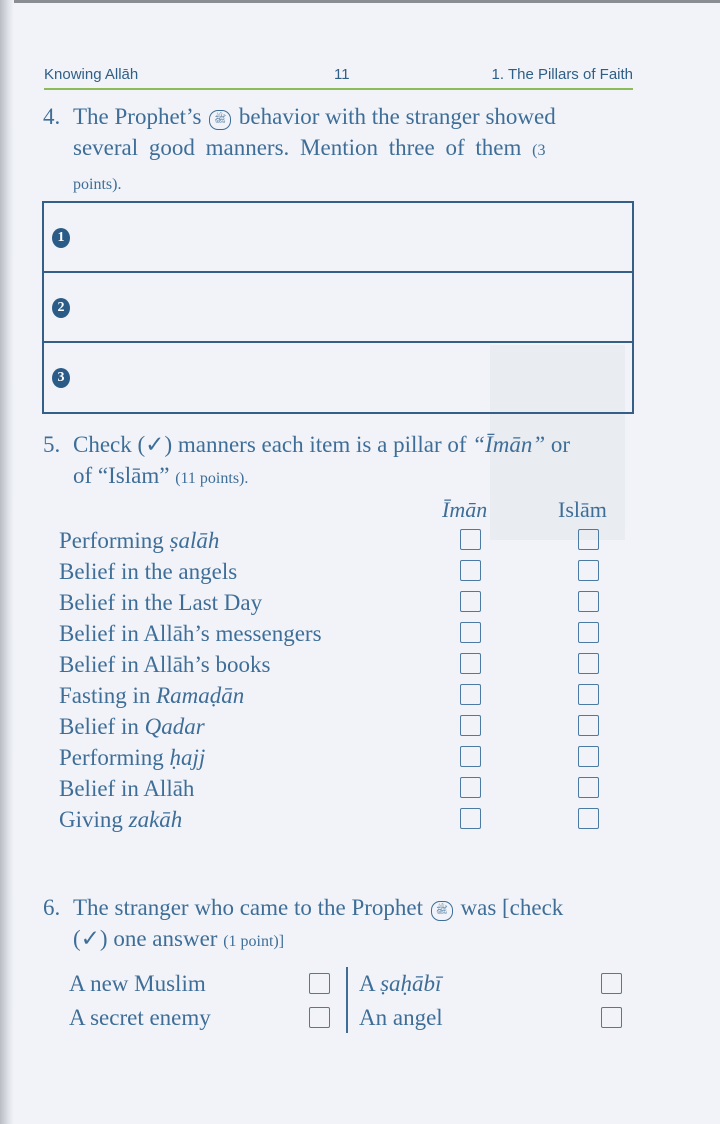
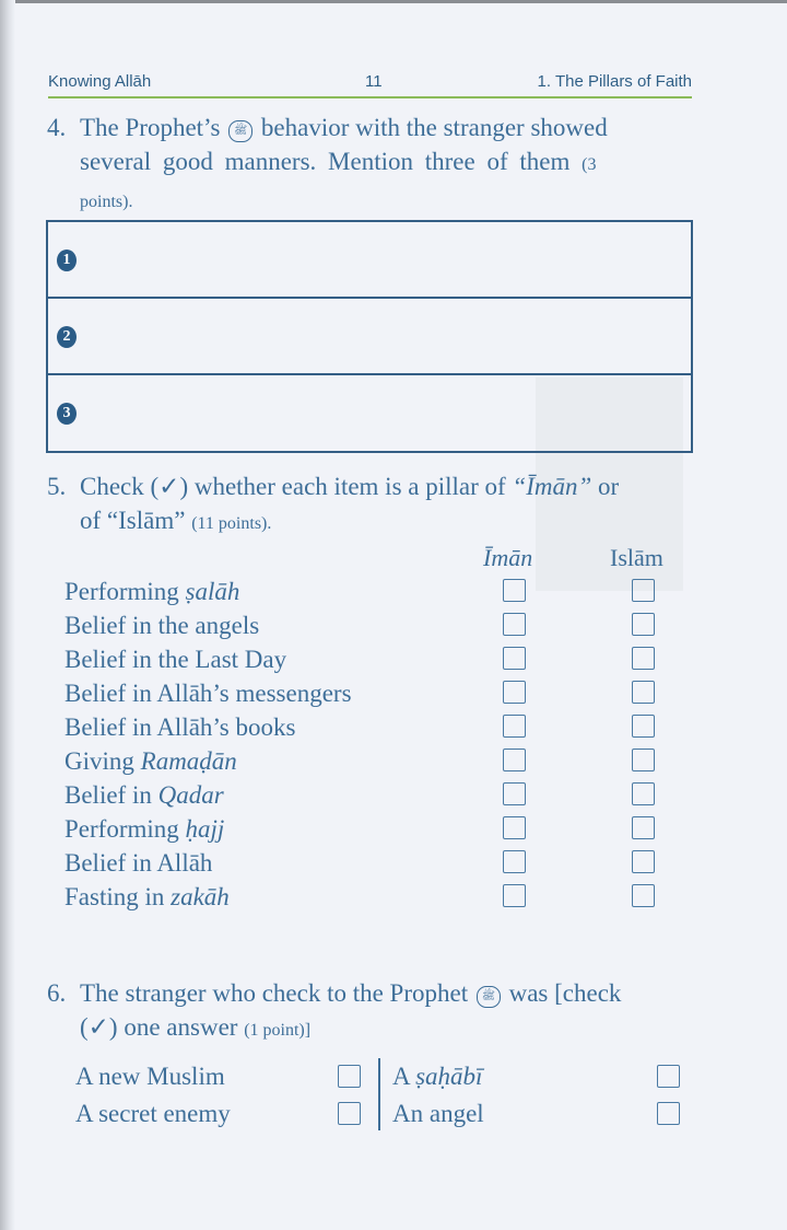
  Knowing Allāh
  11
  1. The Pillars of Faith
  4. The Prophet’s ﷺ behavior with the stranger showed
  several good manners. Mention three of them (3
  points).
  1
  2
  3
- 5. Check (✓) manners each item is a pillar of “Īmān” or
+ 5. Check (✓) whether each item is a pillar of “Īmān” or
  of “Islām” (11 points).
  Īmān
  Islām
  Performing ṣalāh
  Belief in the angels
  Belief in the Last Day
  Belief in Allāh’s messengers
  Belief in Allāh’s books
- Fasting in Ramaḍān
+ Giving Ramaḍān
  Belief in Qadar
  Performing ḥajj
  Belief in Allāh
- Giving zakāh
+ Fasting in zakāh
- 6. The stranger who came to the Prophet ﷺ was [check
+ 6. The stranger who check to the Prophet ﷺ was [check
  (✓) one answer (1 point)]
  A new Muslim
  A secret enemy
  A ṣaḥābī
  An angel
